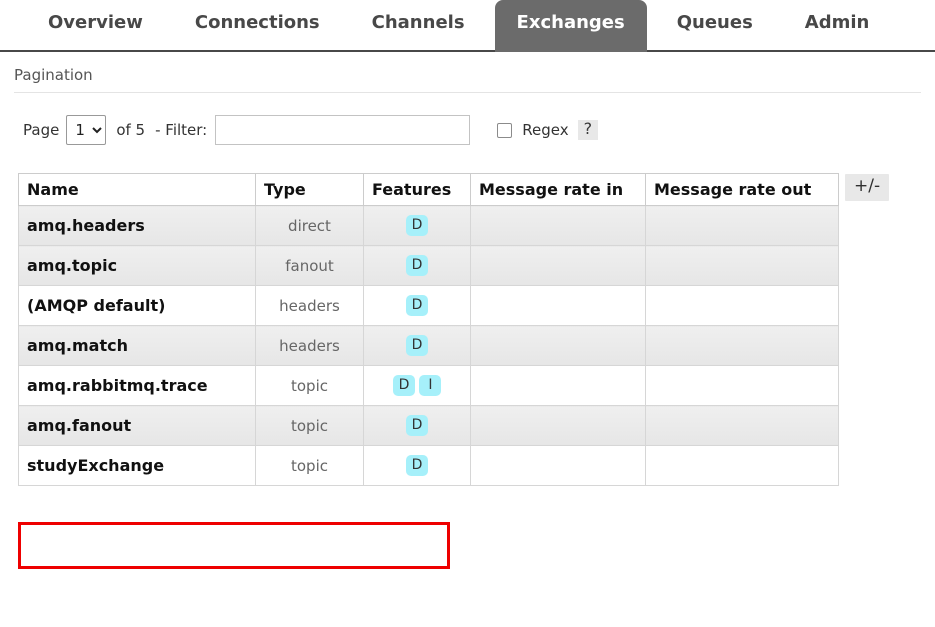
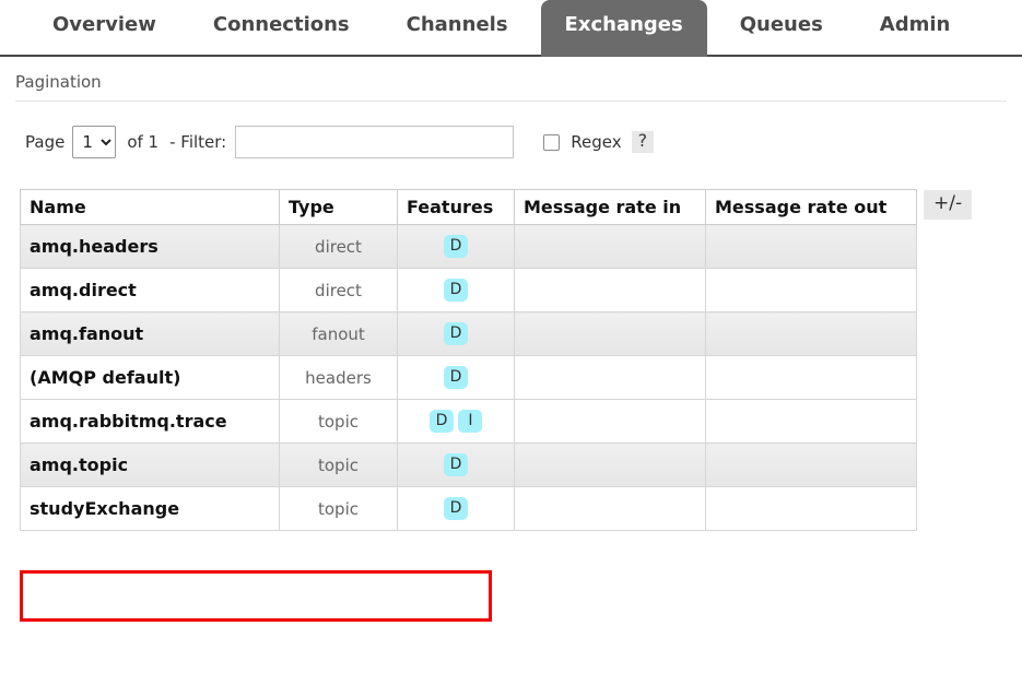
  Overview Connections Channels Exchanges Queues Admin
  Pagination
  Page
  1
- of 5
+ of 1
  - Filter:
  Regex
  ?
  Name	Type	Features	Message rate in	Message rate out
  amq.headers	direct	D
+ amq.direct	direct	D
- amq.topic	fanout	D
+ amq.fanout	fanout	D
  (AMQP default)	headers	D
- amq.match	headers	D
  amq.rabbitmq.trace	topic	D I
- amq.fanout	topic	D
+ amq.topic	topic	D
  studyExchange	topic	D
  +/-
